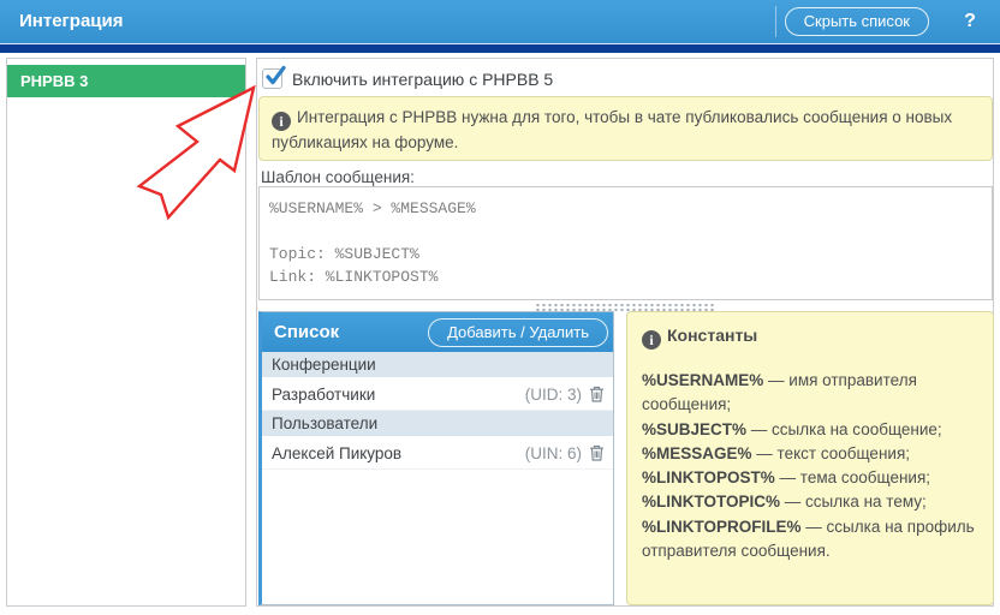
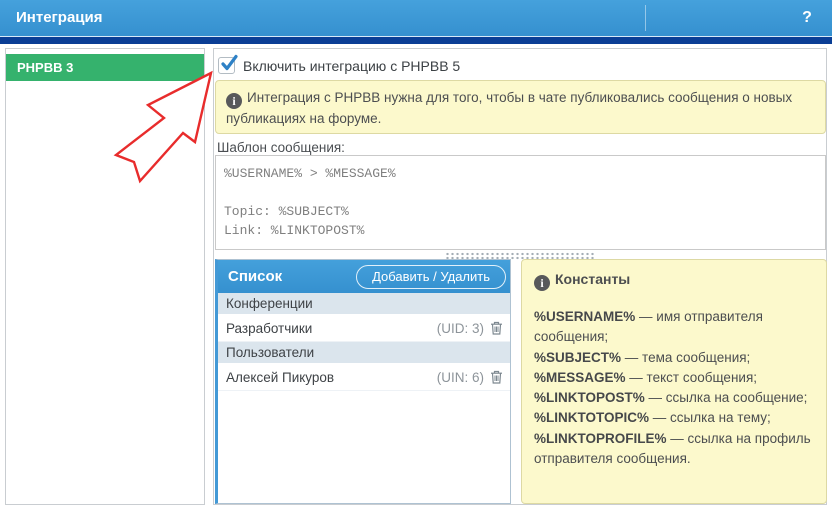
  Интеграция
- Скрыть список
  ?
  PHPBB 3
  Включить интеграцию с PHPBB 5
  Интеграция с PHPBB нужна для того, чтобы в чате публиковались сообщения о новых публикациях на форуме.
  Шаблон сообщения:
  %USERNAME% > %MESSAGE%
  Topic: %SUBJECT%
  Link: %LINKTOPOST%
  Список
  Добавить / Удалить
  Конференции
  Разработчики
  (UID: 3)
  Пользователи
  Алексей Пикуров
  (UIN: 6)
  Константы
  %USERNAME% — имя отправителя сообщения;
- %SUBJECT% — ссылка на сообщение;
+ %SUBJECT% — тема сообщения;
  %MESSAGE% — текст сообщения;
- %LINKTOPOST% — тема сообщения;
+ %LINKTOPOST% — ссылка на сообщение;
  %LINKTOTOPIC% — ссылка на тему;
  %LINKTOPROFILE% — ссылка на профиль отправителя сообщения.
